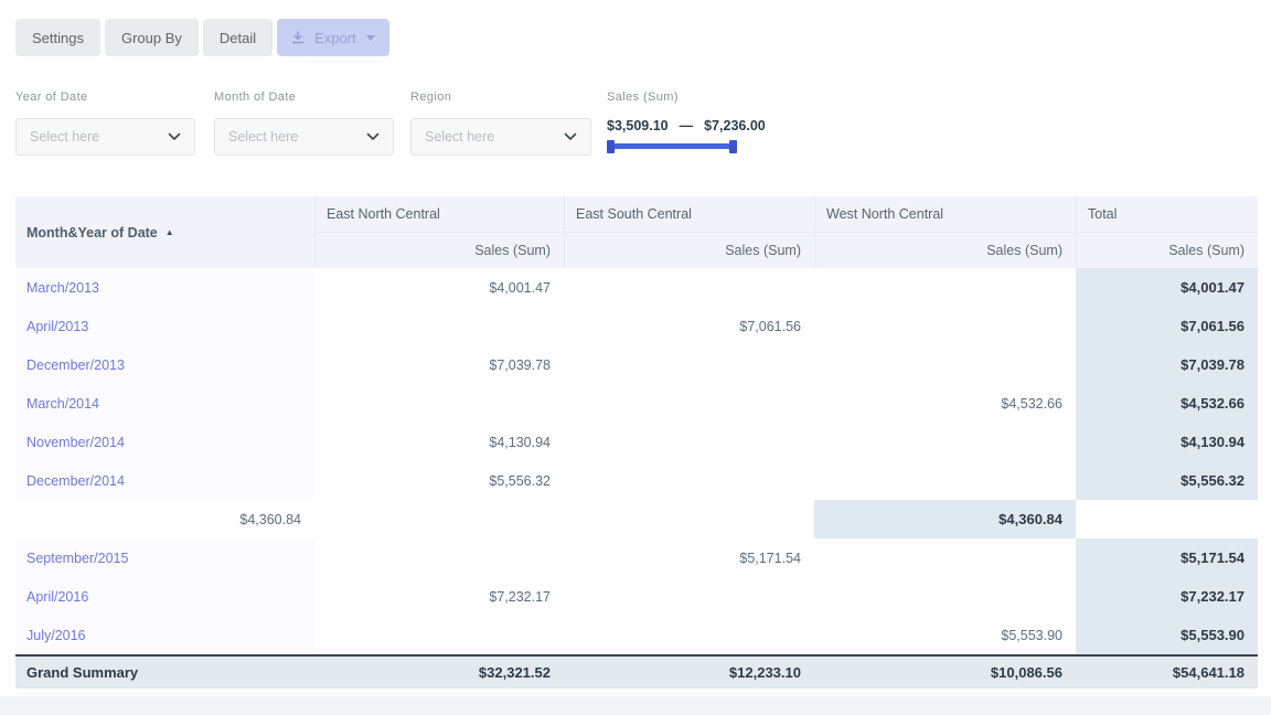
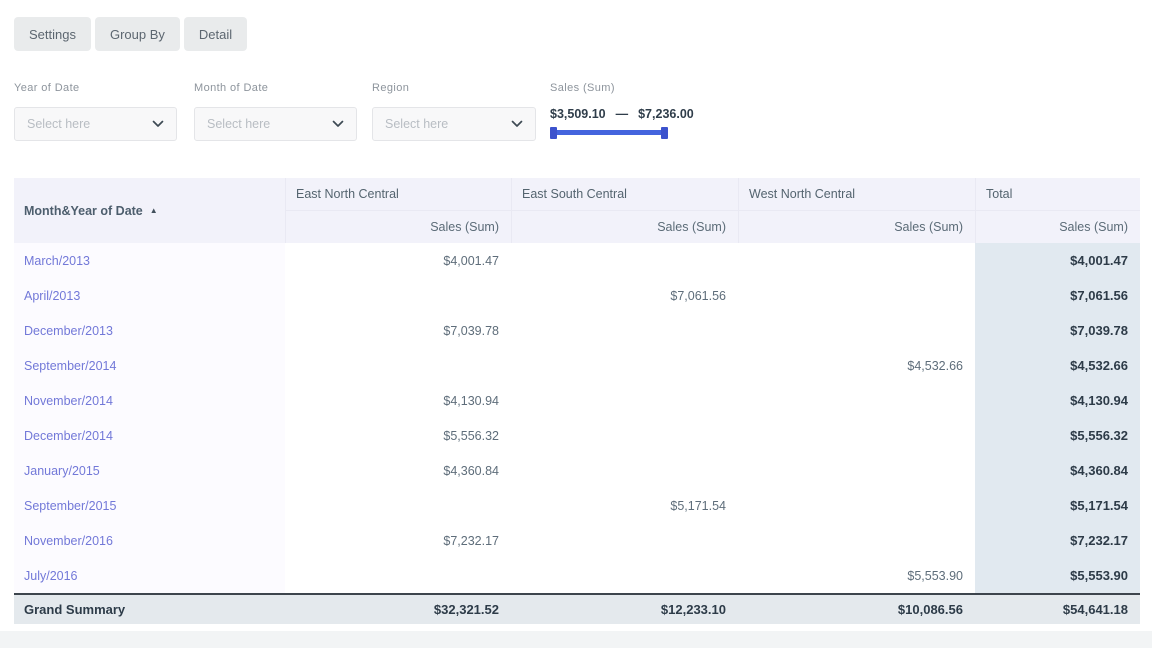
  Settings
  Group By
  Detail
- Export
  Year of Date
  Select here
  Month of Date
  Select here
  Region
  Select here
  Sales (Sum)
  $3,509.10
  —
  $7,236.00
  Month&Year of Date
  ▲
  East North Central
  East South Central
  West North Central
  Total
  Sales (Sum)
  Sales (Sum)
  Sales (Sum)
  Sales (Sum)
  March/2013
  $4,001.47
  $4,001.47
  April/2013
  $7,061.56
  $7,061.56
  December/2013
  $7,039.78
  $7,039.78
- March/2014
+ September/2014
  $4,532.66
  $4,532.66
  November/2014
  $4,130.94
  $4,130.94
  December/2014
  $5,556.32
  $5,556.32
+ January/2015
  $4,360.84
  $4,360.84
  September/2015
  $5,171.54
  $5,171.54
- April/2016
+ November/2016
  $7,232.17
  $7,232.17
  July/2016
  $5,553.90
  $5,553.90
  Grand Summary
  $32,321.52
  $12,233.10
  $10,086.56
  $54,641.18
